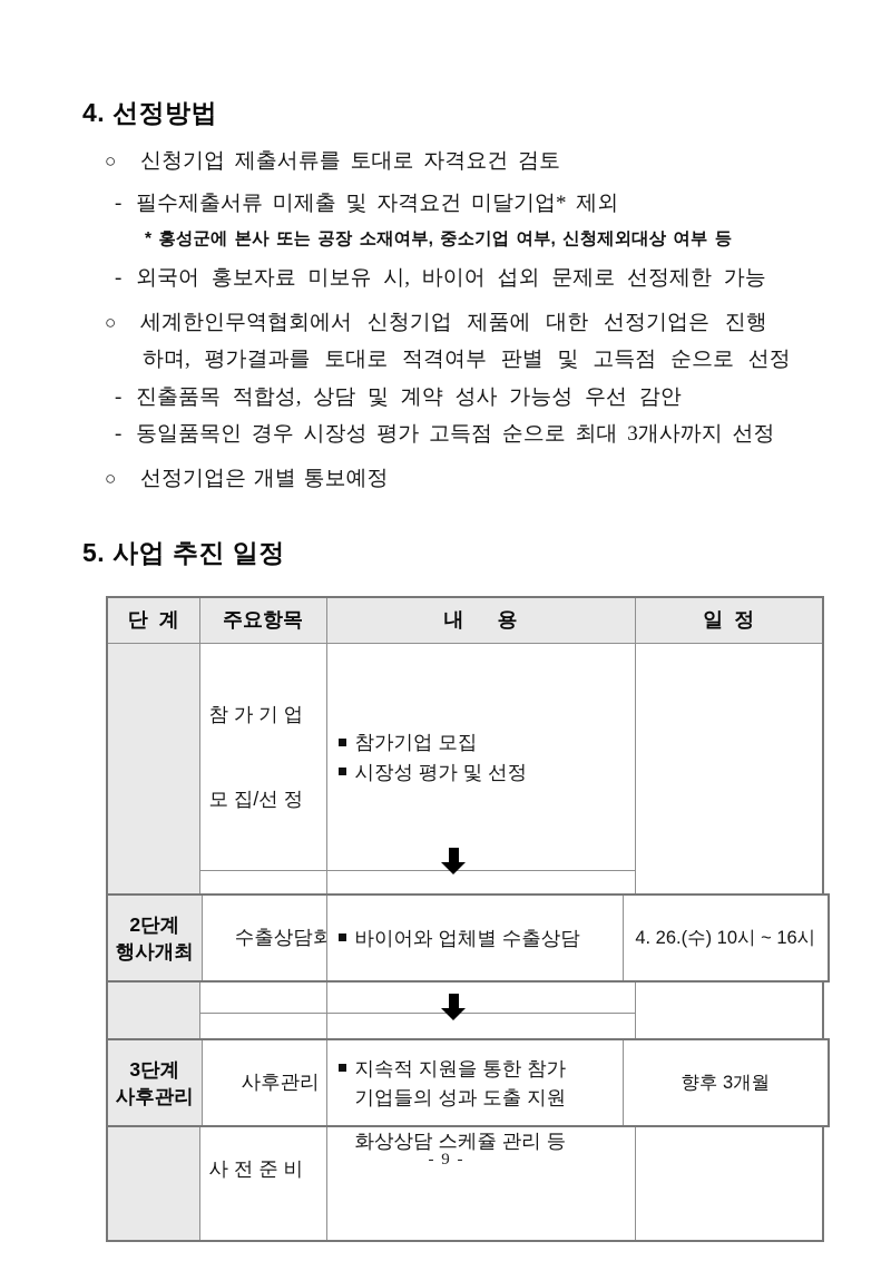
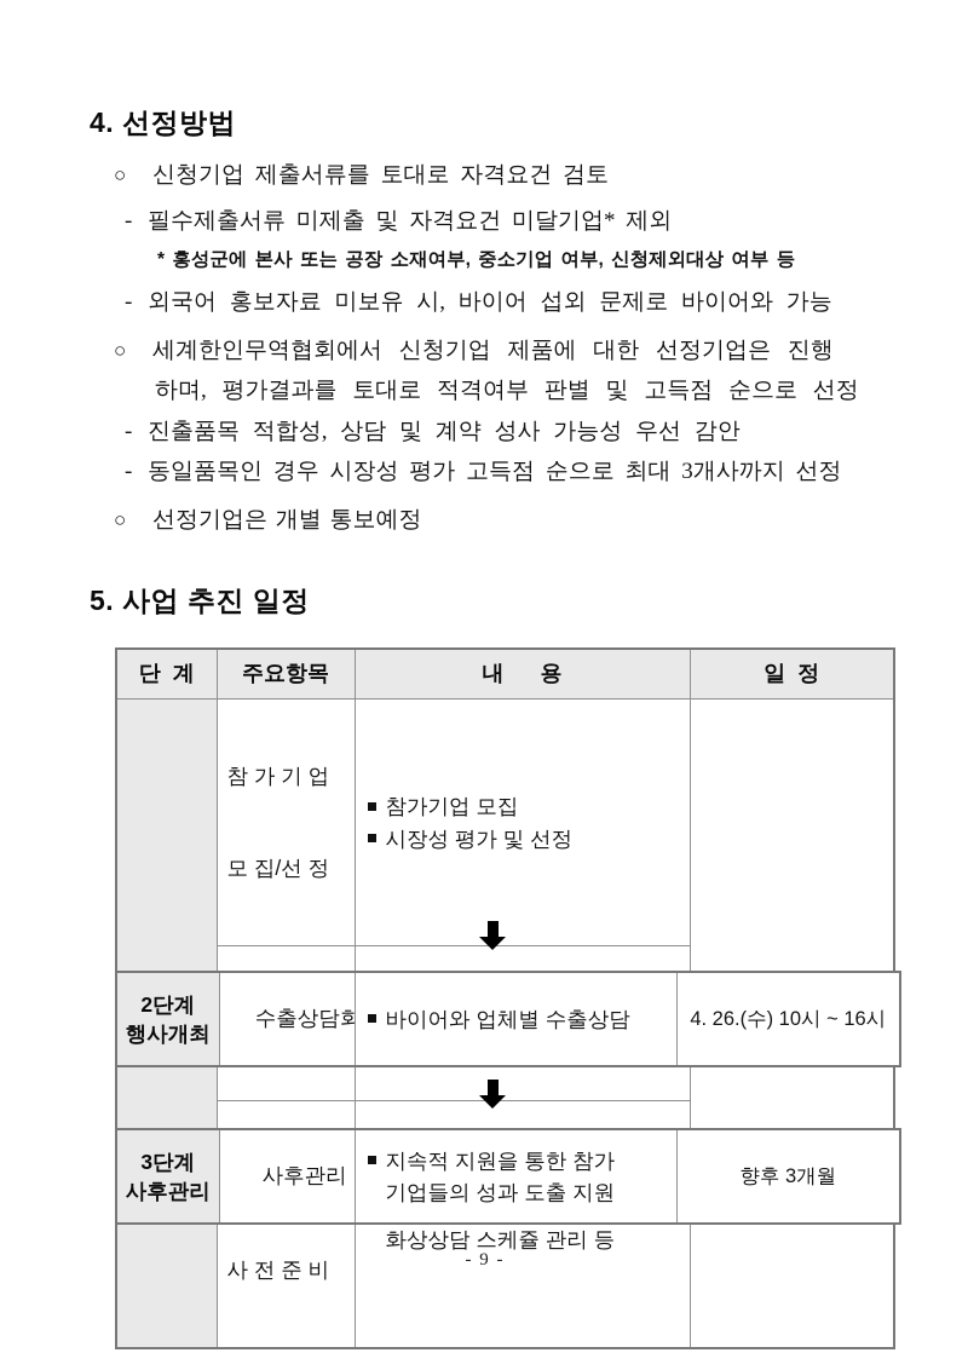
  4. 선정방법
  ○ 신청기업 제출서류를 토대로 자격요건 검토
  - 필수제출서류 미제출 및 자격요건 미달기업* 제외
  * 홍성군에 본사 또는 공장 소재여부, 중소기업 여부, 신청제외대상 여부 등
- - 외국어 홍보자료 미보유 시, 바이어 섭외 문제로 선정제한 가능
+ - 외국어 홍보자료 미보유 시, 바이어 섭외 문제로 바이어와 가능
  ○ 세계한인무역협회에서 신청기업 제품에 대한 선정기업은 진행
  하며, 평가결과를 토대로 적격여부 판별 및 고득점 순으로 선정
  - 진출품목 적합성, 상담 및 계약 성사 가능성 우선 감안
  - 동일품목인 경우 시장성 평가 고득점 순으로 최대 3개사까지 선정
  ○ 선정기업은 개별 통보예정
  5. 사업 추진 일정
  단 계	주요항목	내 용	일 정
  	참 가 기 업 모 집/선 정	참가기업 모집 시장성 평가 및 선정
  2단계 행사개최	수출상담회	바이어와 업체별 수출상담	4. 26.(수) 10시 ~ 16시
  3단계 사후관리	사후관리	지속적 지원을 통한 참가 기업들의 성과 도출 지원	향후 3개월
  - 9 -
